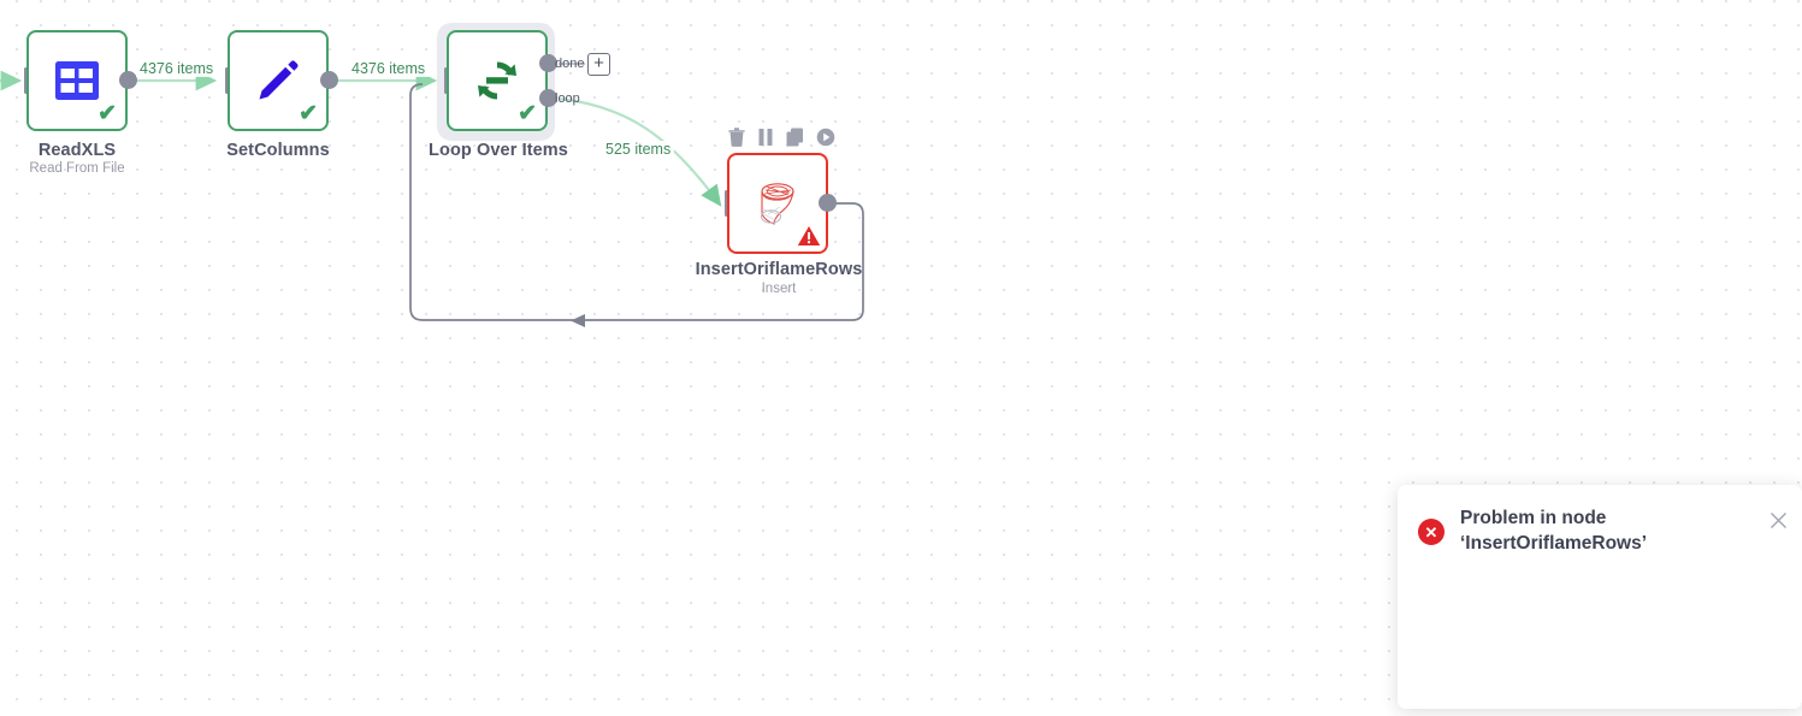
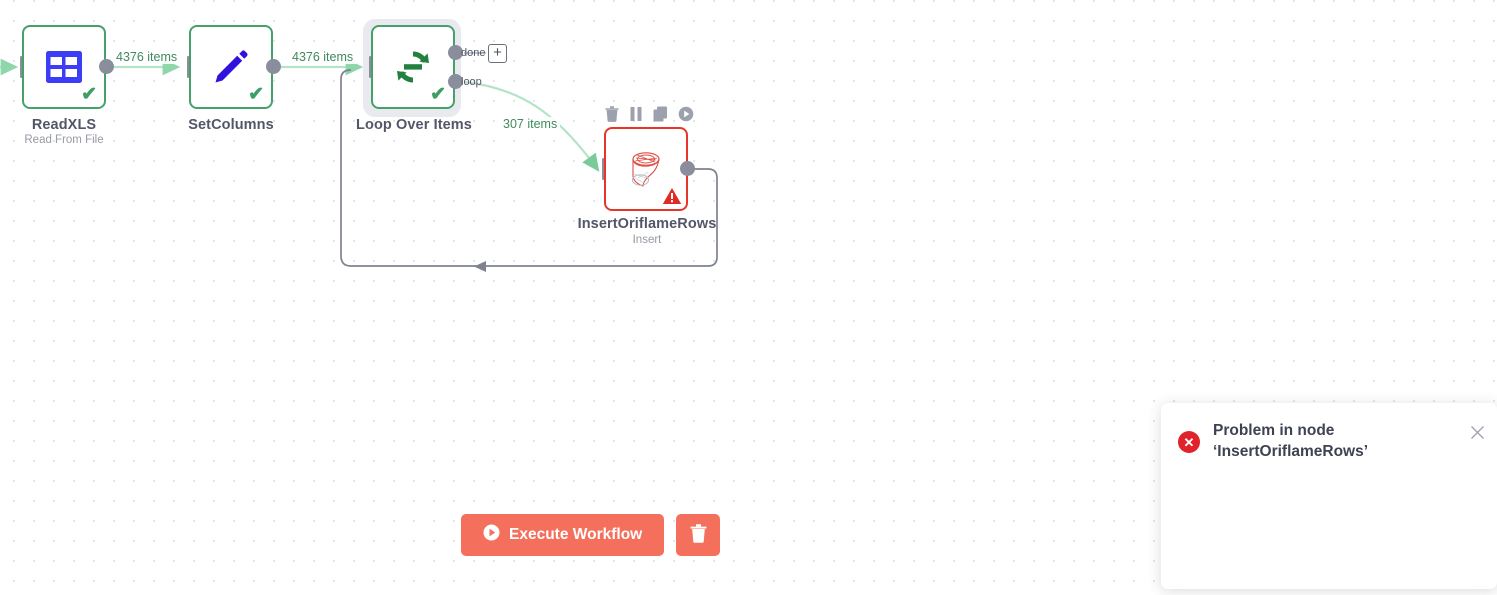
  ✔
  ReadXLS
  Read From File
  4376 items
  ✔
  SetColumns
  4376 items
  ✔
  done
  +
  loop
  Loop Over Items
- 525 items
+ 307 items
  InsertOriflameRows
  Insert
+ Execute Workflow
  ✕
  Problem in node ‘InsertOriflameRows’
